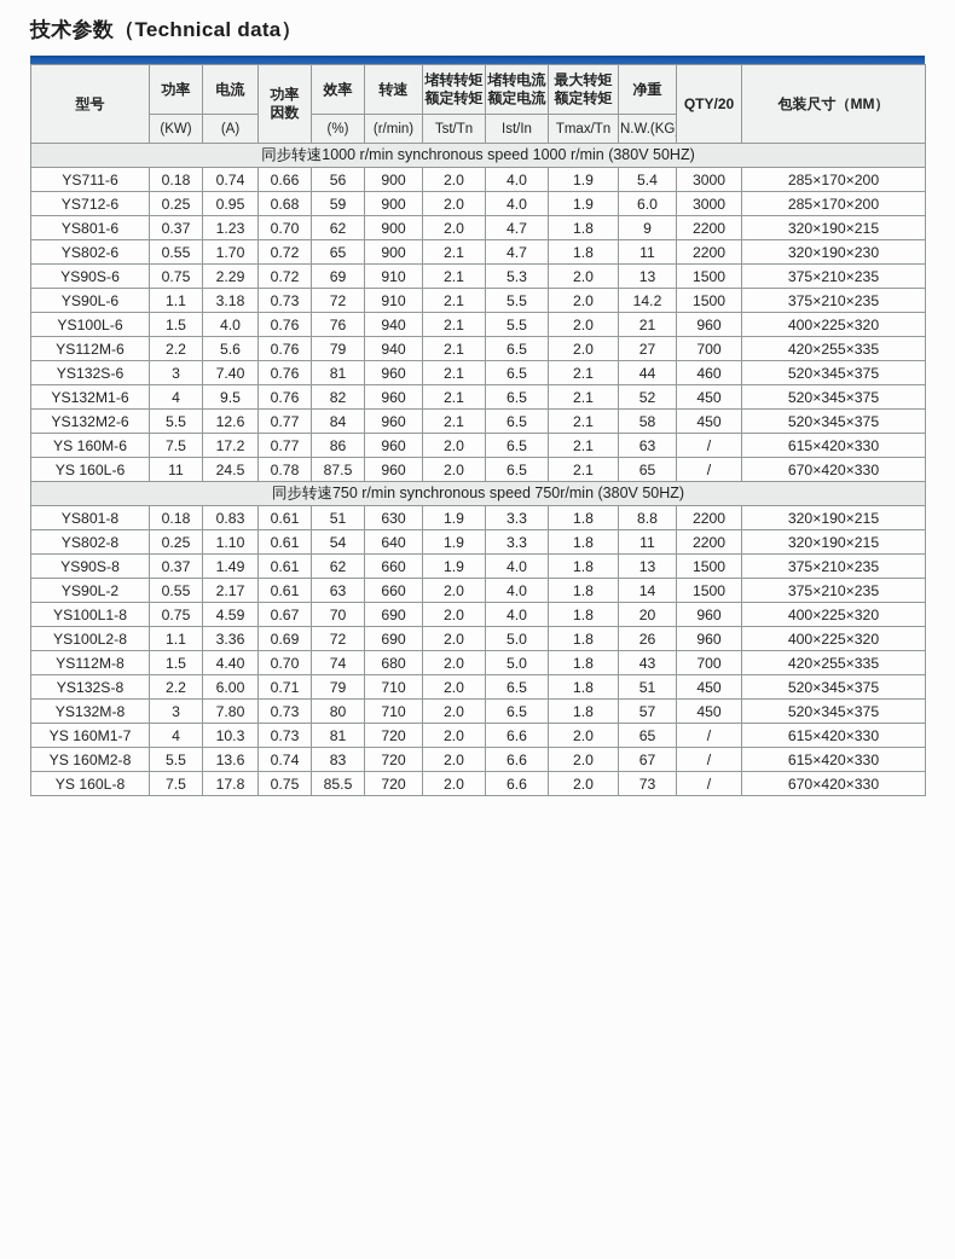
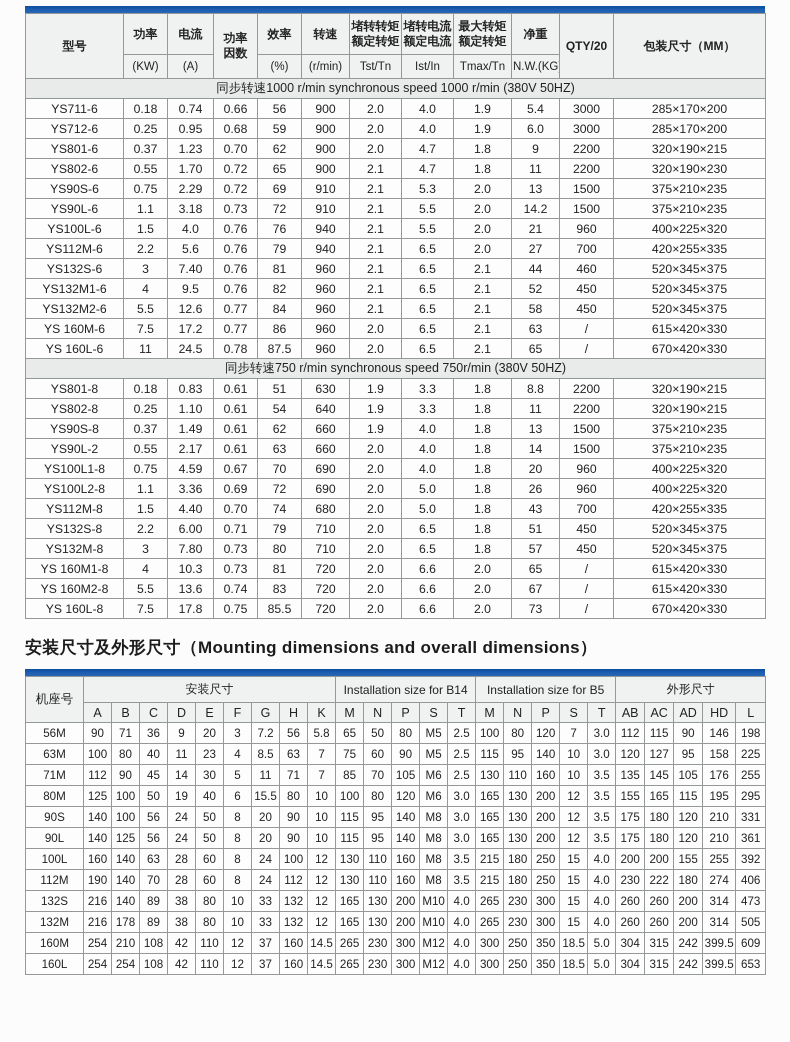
- 技术参数（Technical data）
  型号	功率	电流	功率 因数	效率	转速	堵转转矩 额定转矩	堵转电流 额定电流	最大转矩 额定转矩	净重	QTY/20	包装尺寸（MM）
  (KW)	(A)	(%)	(r/min)	Tst/Tn	Ist/In	Tmax/Tn	N.W.(KG
  同步转速1000 r/min synchronous speed 1000 r/min (380V 50HZ)
  YS711-6	0.18	0.74	0.66	56	900	2.0	4.0	1.9	5.4	3000	285×170×200
  YS712-6	0.25	0.95	0.68	59	900	2.0	4.0	1.9	6.0	3000	285×170×200
  YS801-6	0.37	1.23	0.70	62	900	2.0	4.7	1.8	9	2200	320×190×215
  YS802-6	0.55	1.70	0.72	65	900	2.1	4.7	1.8	11	2200	320×190×230
  YS90S-6	0.75	2.29	0.72	69	910	2.1	5.3	2.0	13	1500	375×210×235
  YS90L-6	1.1	3.18	0.73	72	910	2.1	5.5	2.0	14.2	1500	375×210×235
  YS100L-6	1.5	4.0	0.76	76	940	2.1	5.5	2.0	21	960	400×225×320
  YS112M-6	2.2	5.6	0.76	79	940	2.1	6.5	2.0	27	700	420×255×335
  YS132S-6	3	7.40	0.76	81	960	2.1	6.5	2.1	44	460	520×345×375
  YS132M1-6	4	9.5	0.76	82	960	2.1	6.5	2.1	52	450	520×345×375
  YS132M2-6	5.5	12.6	0.77	84	960	2.1	6.5	2.1	58	450	520×345×375
  YS 160M-6	7.5	17.2	0.77	86	960	2.0	6.5	2.1	63	/	615×420×330
  YS 160L-6	11	24.5	0.78	87.5	960	2.0	6.5	2.1	65	/	670×420×330
  同步转速750 r/min synchronous speed 750r/min (380V 50HZ)
  YS801-8	0.18	0.83	0.61	51	630	1.9	3.3	1.8	8.8	2200	320×190×215
  YS802-8	0.25	1.10	0.61	54	640	1.9	3.3	1.8	11	2200	320×190×215
  YS90S-8	0.37	1.49	0.61	62	660	1.9	4.0	1.8	13	1500	375×210×235
  YS90L-2	0.55	2.17	0.61	63	660	2.0	4.0	1.8	14	1500	375×210×235
  YS100L1-8	0.75	4.59	0.67	70	690	2.0	4.0	1.8	20	960	400×225×320
  YS100L2-8	1.1	3.36	0.69	72	690	2.0	5.0	1.8	26	960	400×225×320
  YS112M-8	1.5	4.40	0.70	74	680	2.0	5.0	1.8	43	700	420×255×335
  YS132S-8	2.2	6.00	0.71	79	710	2.0	6.5	1.8	51	450	520×345×375
  YS132M-8	3	7.80	0.73	80	710	2.0	6.5	1.8	57	450	520×345×375
- YS 160M1-7	4	10.3	0.73	81	720	2.0	6.6	2.0	65	/	615×420×330
+ YS 160M1-8	4	10.3	0.73	81	720	2.0	6.6	2.0	65	/	615×420×330
  YS 160M2-8	5.5	13.6	0.74	83	720	2.0	6.6	2.0	67	/	615×420×330
  YS 160L-8	7.5	17.8	0.75	85.5	720	2.0	6.6	2.0	73	/	670×420×330
+ 安装尺寸及外形尺寸（Mounting dimensions and overall dimensions）
+ 机座号	安装尺寸	Installation size for B14	Installation size for B5	外形尺寸
+ A	B	C	D	E	F	G	H	K	M	N	P	S	T	M	N	P	S	T	AB	AC	AD	HD	L
+ 56M	90	71	36	9	20	3	7.2	56	5.8	65	50	80	M5	2.5	100	80	120	7	3.0	112	115	90	146	198
+ 63M	100	80	40	11	23	4	8.5	63	7	75	60	90	M5	2.5	115	95	140	10	3.0	120	127	95	158	225
+ 71M	112	90	45	14	30	5	11	71	7	85	70	105	M6	2.5	130	110	160	10	3.5	135	145	105	176	255
+ 80M	125	100	50	19	40	6	15.5	80	10	100	80	120	M6	3.0	165	130	200	12	3.5	155	165	115	195	295
+ 90S	140	100	56	24	50	8	20	90	10	115	95	140	M8	3.0	165	130	200	12	3.5	175	180	120	210	331
+ 90L	140	125	56	24	50	8	20	90	10	115	95	140	M8	3.0	165	130	200	12	3.5	175	180	120	210	361
+ 100L	160	140	63	28	60	8	24	100	12	130	110	160	M8	3.5	215	180	250	15	4.0	200	200	155	255	392
+ 112M	190	140	70	28	60	8	24	112	12	130	110	160	M8	3.5	215	180	250	15	4.0	230	222	180	274	406
+ 132S	216	140	89	38	80	10	33	132	12	165	130	200	M10	4.0	265	230	300	15	4.0	260	260	200	314	473
+ 132M	216	178	89	38	80	10	33	132	12	165	130	200	M10	4.0	265	230	300	15	4.0	260	260	200	314	505
+ 160M	254	210	108	42	110	12	37	160	14.5	265	230	300	M12	4.0	300	250	350	18.5	5.0	304	315	242	399.5	609
+ 160L	254	254	108	42	110	12	37	160	14.5	265	230	300	M12	4.0	300	250	350	18.5	5.0	304	315	242	399.5	653
